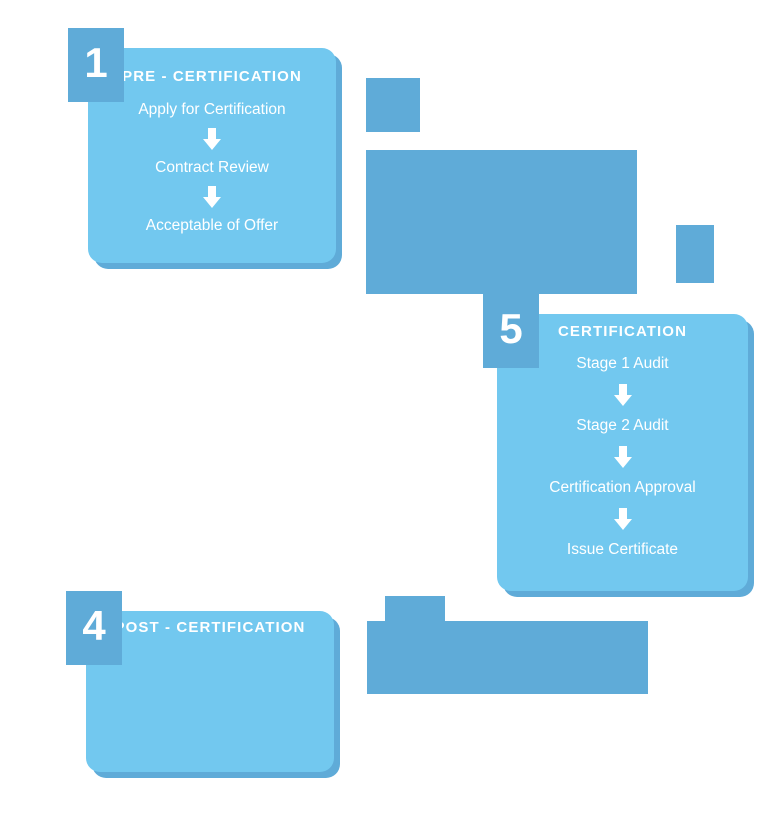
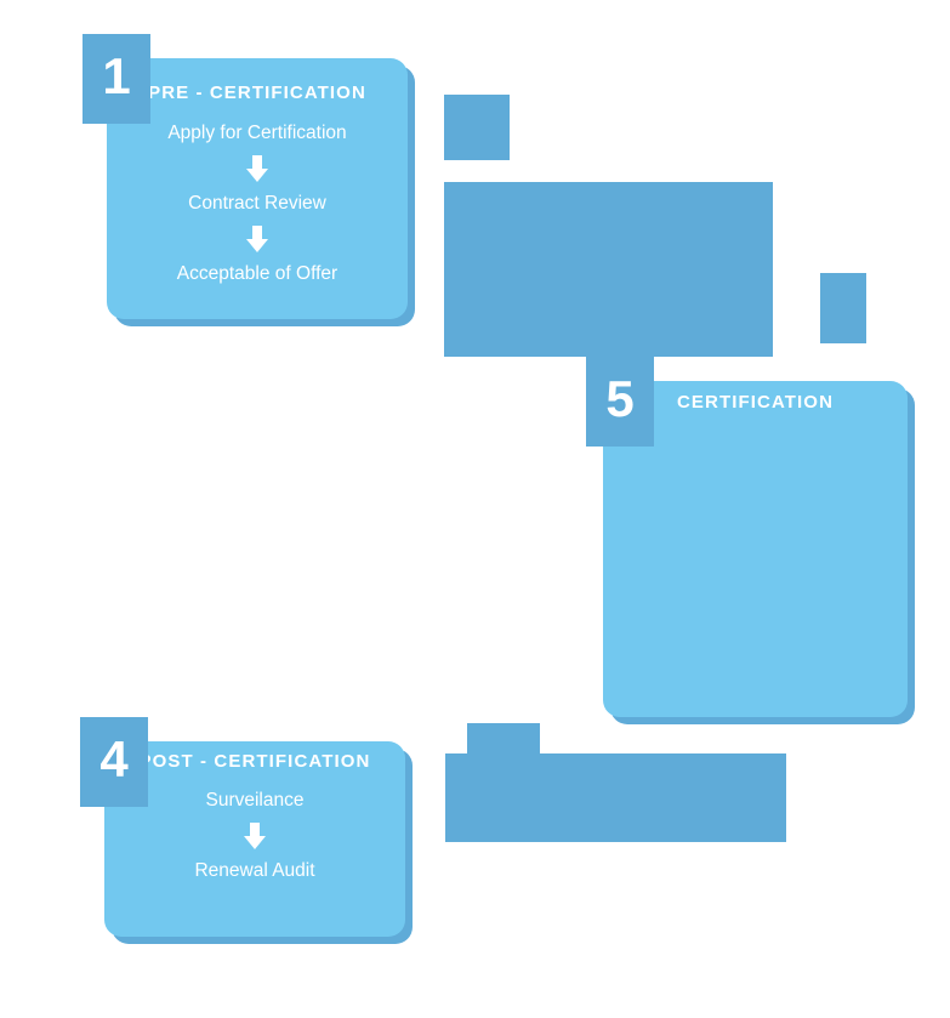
  PRE - CERTIFICATION
  Apply for Certification
  Contract Review
  Acceptable of Offer
  1
  CERTIFICATION
- Stage 1 Audit
- Stage 2 Audit
- Certification Approval
- Issue Certificate
  5
  OST - CERTIFICATION
+ Surveilance
+ Renewal Audit
  4
